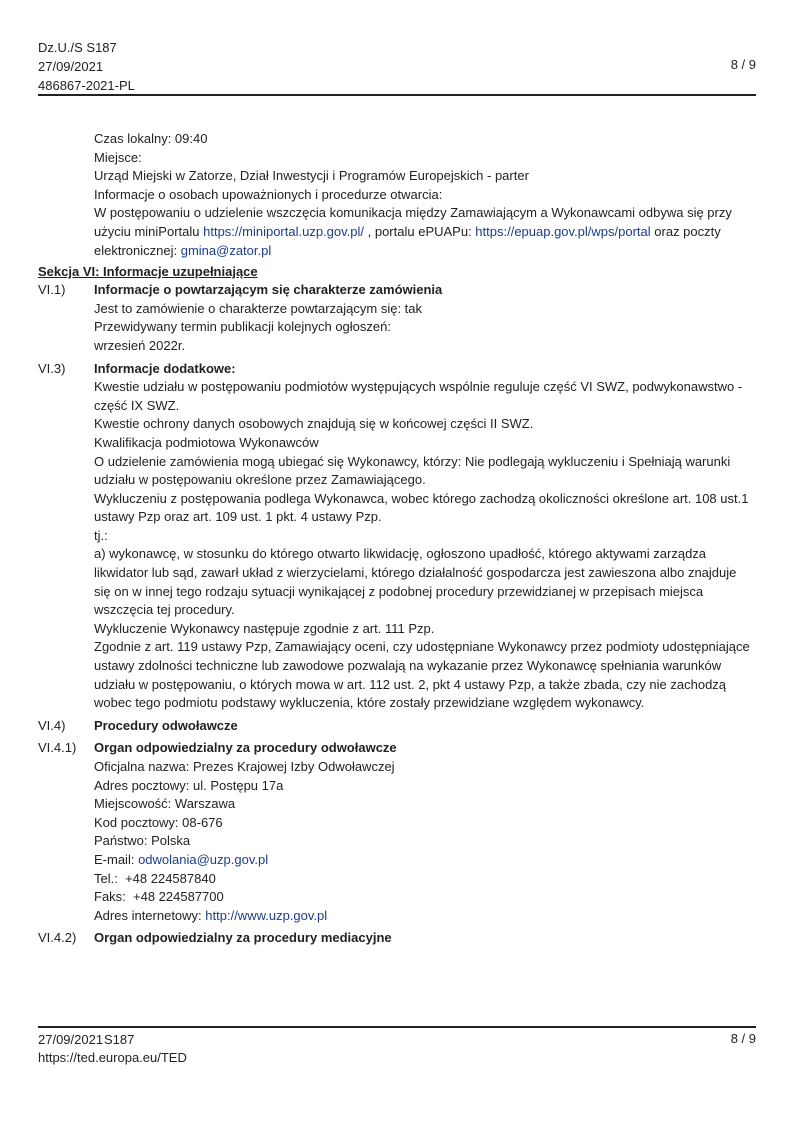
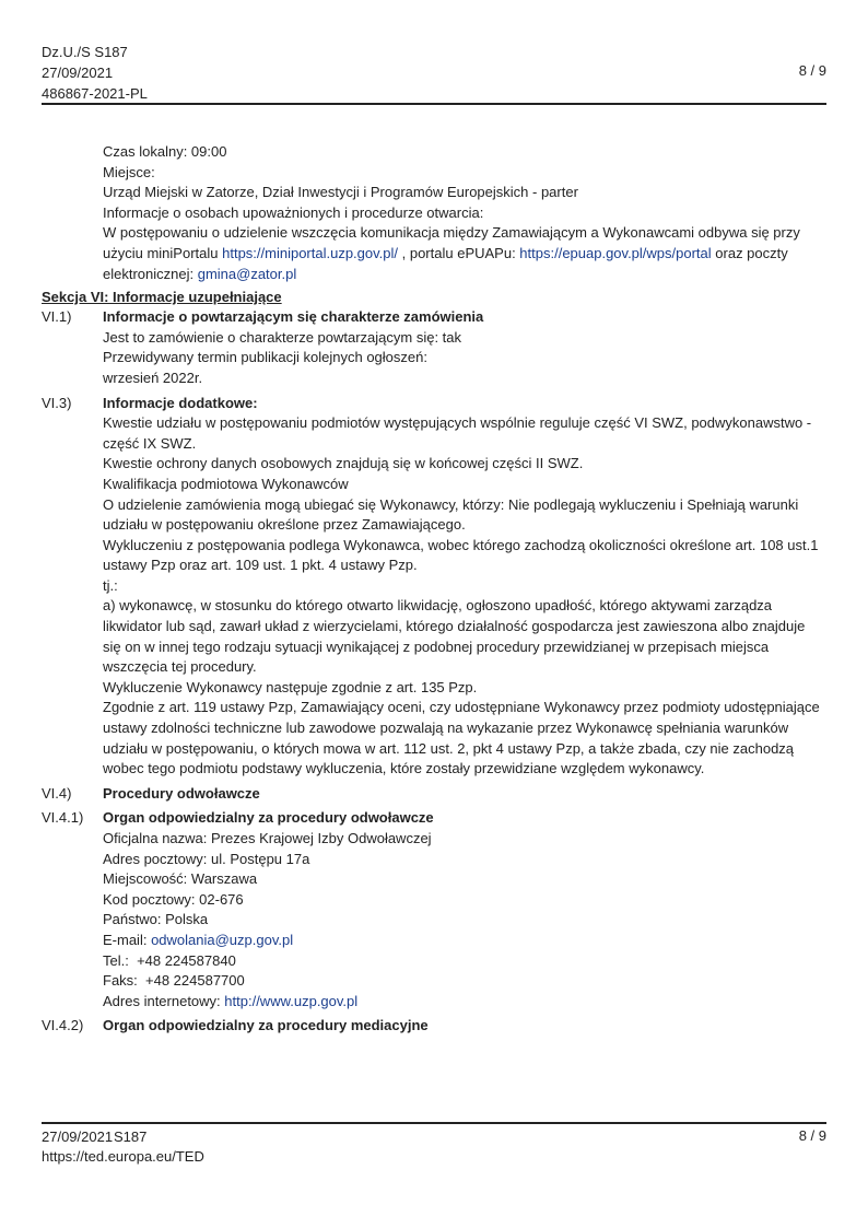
  Dz.U./S S187
  27/09/2021
  486867-2021-PL
  8 / 9
- Czas lokalny: 09:40
+ Czas lokalny: 09:00
  Miejsce:
  Urząd Miejski w Zatorze, Dział Inwestycji i Programów Europejskich - parter
  Informacje o osobach upoważnionych i procedurze otwarcia:
  W postępowaniu o udzielenie wszczęcia komunikacja między Zamawiającym a Wykonawcami odbywa się przy użyciu miniPortalu https://miniportal.uzp.gov.pl/ , portalu ePUAPu: https://epuap.gov.pl/wps/portal oraz poczty elektronicznej: gmina@zator.pl
  Sekcja VI: Informacje uzupełniające
  VI.1)
  Informacje o powtarzającym się charakterze zamówienia
  Jest to zamówienie o charakterze powtarzającym się: tak
  Przewidywany termin publikacji kolejnych ogłoszeń:
  wrzesień 2022r.
  VI.3)
  Informacje dodatkowe:
  Kwestie udziału w postępowaniu podmiotów występujących wspólnie reguluje część VI SWZ, podwykonawstwo - część IX SWZ.
  Kwestie ochrony danych osobowych znajdują się w końcowej części II SWZ.
  Kwalifikacja podmiotowa Wykonawców
  O udzielenie zamówienia mogą ubiegać się Wykonawcy, którzy: Nie podlegają wykluczeniu i Spełniają warunki udziału w postępowaniu określone przez Zamawiającego.
  Wykluczeniu z postępowania podlega Wykonawca, wobec którego zachodzą okoliczności określone art. 108 ust.1 ustawy Pzp oraz art. 109 ust. 1 pkt. 4 ustawy Pzp.
  tj.:
  a) wykonawcę, w stosunku do którego otwarto likwidację, ogłoszono upadłość, którego aktywami zarządza likwidator lub sąd, zawarł układ z wierzycielami, którego działalność gospodarcza jest zawieszona albo znajduje się on w innej tego rodzaju sytuacji wynikającej z podobnej procedury przewidzianej w przepisach miejsca wszczęcia tej procedury.
- Wykluczenie Wykonawcy następuje zgodnie z art. 111 Pzp.
+ Wykluczenie Wykonawcy następuje zgodnie z art. 135 Pzp.
  Zgodnie z art. 119 ustawy Pzp, Zamawiający oceni, czy udostępniane Wykonawcy przez podmioty udostępniające ustawy zdolności techniczne lub zawodowe pozwalają na wykazanie przez Wykonawcę spełniania warunków udziału w postępowaniu, o których mowa w art. 112 ust. 2, pkt 4 ustawy Pzp, a także zbada, czy nie zachodzą wobec tego podmiotu podstawy wykluczenia, które zostały przewidziane względem wykonawcy.
  VI.4)
  Procedury odwoławcze
  VI.4.1)
  Organ odpowiedzialny za procedury odwoławcze
  Oficjalna nazwa: Prezes Krajowej Izby Odwoławczej
  Adres pocztowy: ul. Postępu 17a
  Miejscowość: Warszawa
- Kod pocztowy: 08-676
+ Kod pocztowy: 02-676
  Państwo: Polska
  E-mail: odwolania@uzp.gov.pl
  Tel.: +48 224587840
  Faks: +48 224587700
  Adres internetowy: http://www.uzp.gov.pl
  VI.4.2)
  Organ odpowiedzialny za procedury mediacyjne
  27/09/2021S187
  https://ted.europa.eu/TED
  8 / 9
